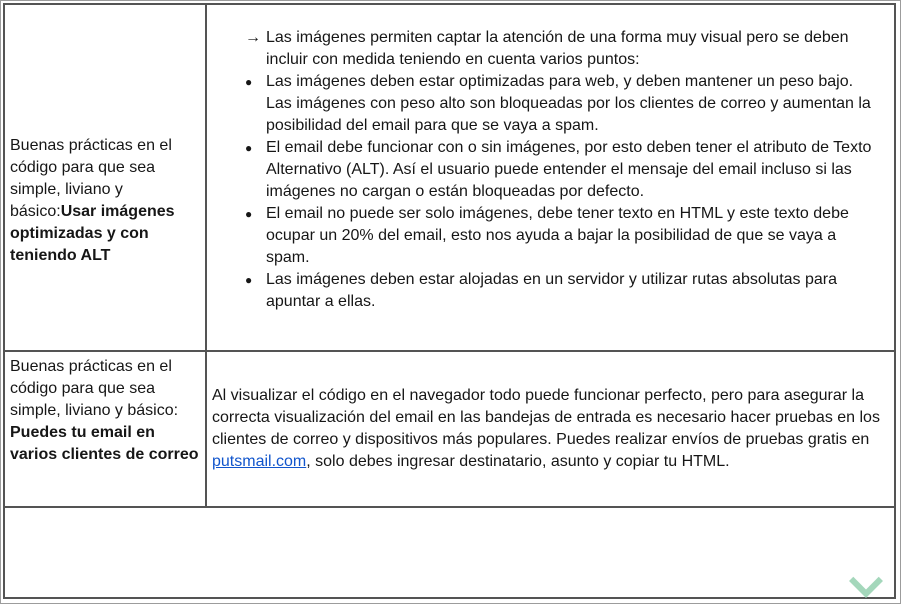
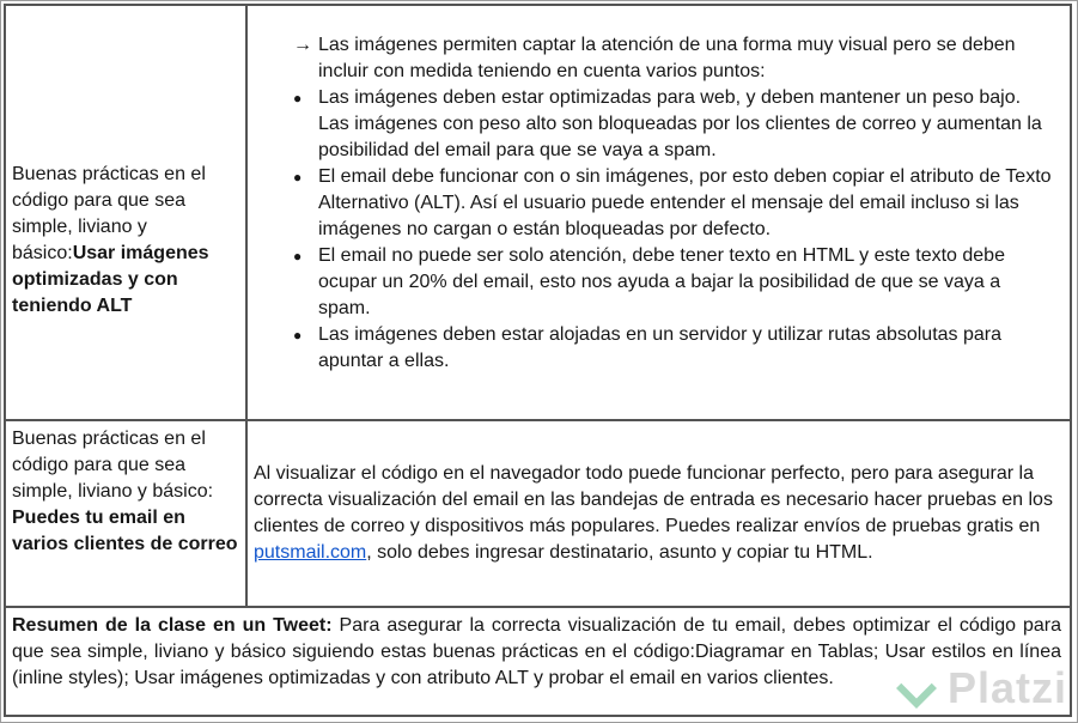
  Buenas prácticas en el código para que sea simple, liviano y básico:Usar imágenes optimizadas y con teniendo ALT
  →
  Las imágenes permiten captar la atención de una forma muy visual pero se deben incluir con medida teniendo en cuenta varios puntos:
  ●
  Las imágenes deben estar optimizadas para web, y deben mantener un peso bajo. Las imágenes con peso alto son bloqueadas por los clientes de correo y aumentan la posibilidad del email para que se vaya a spam.
  ●
- El email debe funcionar con o sin imágenes, por esto deben tener el atributo de Texto Alternativo (ALT). Así el usuario puede entender el mensaje del email incluso si las imágenes no cargan o están bloqueadas por defecto.
+ El email debe funcionar con o sin imágenes, por esto deben copiar el atributo de Texto Alternativo (ALT). Así el usuario puede entender el mensaje del email incluso si las imágenes no cargan o están bloqueadas por defecto.
  ●
- El email no puede ser solo imágenes, debe tener texto en HTML y este texto debe ocupar un 20% del email, esto nos ayuda a bajar la posibilidad de que se vaya a spam.
+ El email no puede ser solo atención, debe tener texto en HTML y este texto debe ocupar un 20% del email, esto nos ayuda a bajar la posibilidad de que se vaya a spam.
  ●
  Las imágenes deben estar alojadas en un servidor y utilizar rutas absolutas para apuntar a ellas.
  Buenas prácticas en el código para que sea simple, liviano y básico: Puedes tu email en varios clientes de correo
  Al visualizar el código en el navegador todo puede funcionar perfecto, pero para asegurar la correcta visualización del email en las bandejas de entrada es necesario hacer pruebas en los clientes de correo y dispositivos más populares. Puedes realizar envíos de pruebas gratis en putsmail.com, solo debes ingresar destinatario, asunto y copiar tu HTML.
+ Resumen de la clase en un Tweet: Para asegurar la correcta visualización de tu email, debes optimizar el código para que sea simple, liviano y básico siguiendo estas buenas prácticas en el código:Diagramar en Tablas; Usar estilos en línea (inline styles); Usar imágenes optimizadas y con atributo ALT y probar el email en varios clientes.
+ Platzi
